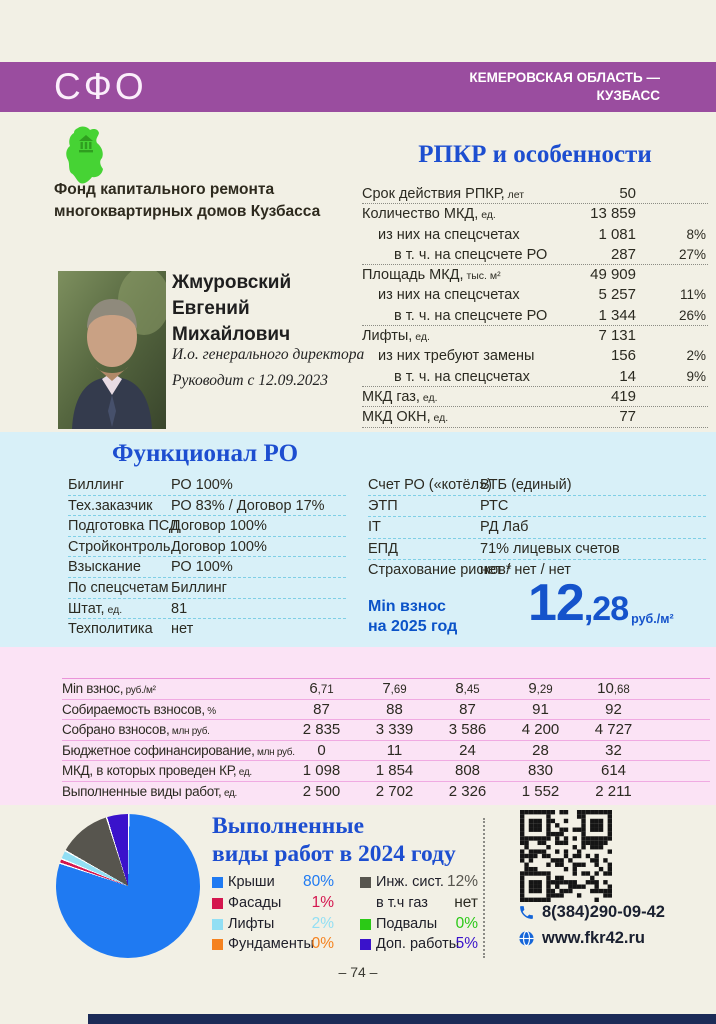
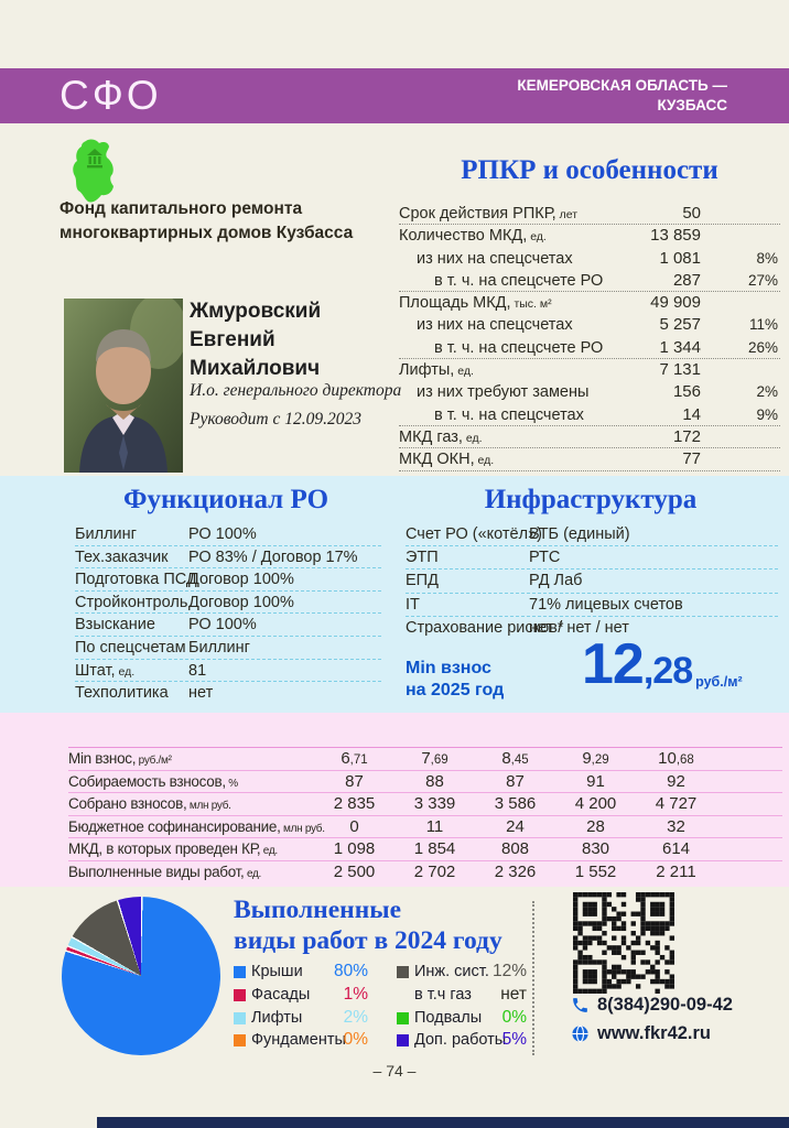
  СФО
  КЕМЕРОВСКАЯ ОБЛАСТЬ —
  КУЗБАСС
  Фонд капитального ремонта
  многоквартирных домов Кузбасса
  РПКР и особенности
  Срок действия РПКР, лет
  50
  Количество МКД, ед.
  13 859
  из них на спецсчетах
  1 081
  8%
  в т. ч. на спецсчете РО
  287
  27%
  Площадь МКД, тыс. м²
  49 909
  из них на спецсчетах
  5 257
  11%
  в т. ч. на спецсчете РО
  1 344
  26%
  Лифты, ед.
  7 131
  из них требуют замены
  156
  2%
  в т. ч. на спецсчетах
  14
  9%
  МКД газ, ед.
- 419
+ 172
  МКД ОКН, ед.
  77
  Жмуровский
  Евгений
  Михайлович
  И.о. генерального директора
  Руководит с 12.09.2023
  Функционал РО
  Биллинг
  РО 100%
  Тех.заказчик
  РО 83% / Договор 17%
  Подготовка ПСД
  Договор 100%
  Стройконтроль
  Договор 100%
  Взыскание
  РО 100%
  По спецсчетам
  Биллинг
  Штат, ед.
  81
  Техполитика
  нет
+ Инфраструктура
  Счет РО («котёл»)
  ВТБ (единый)
  ЭТП
  РТС
- IT
+ ЕПД
  РД Лаб
- ЕПД
+ IT
  71% лицевых счетов
  Страхование рисков*
  нет / нет / нет
  Min взнос
  на 2025 год
  12,28
  руб./м²
  Min взнос, руб./м²
  6,71
  7,69
  8,45
  9,29
  10,68
  Собираемость взносов, %
  87
  88
  87
  91
  92
  Собрано взносов, млн руб.
  2 835
  3 339
  3 586
  4 200
  4 727
  Бюджетное софинансирование, млн руб.
  0
  11
  24
  28
  32
  МКД, в которых проведен КР, ед.
  1 098
  1 854
  808
  830
  614
  Выполненные виды работ, ед.
  2 500
  2 702
  2 326
  1 552
  2 211
  Выполненные
  виды работ в 2024 году
  Крыши
  80%
  Фасады
  1%
  Лифты
  2%
  Фундаменты
  0%
  Инж. сист.
  12%
  в т.ч газ
  нет
  Подвалы
  0%
  Доп. работы
  5%
  8(384)290-09-42
  www.fkr42.ru
  – 74 –
